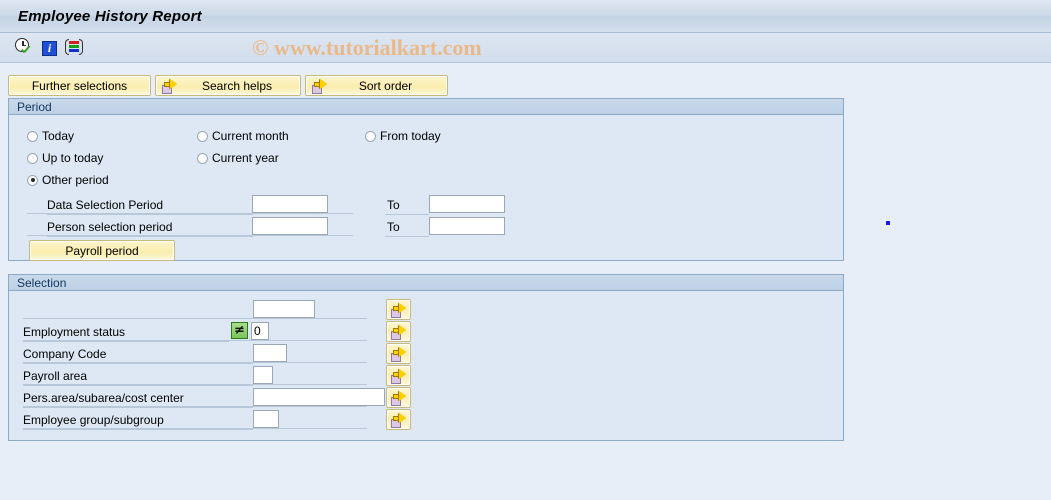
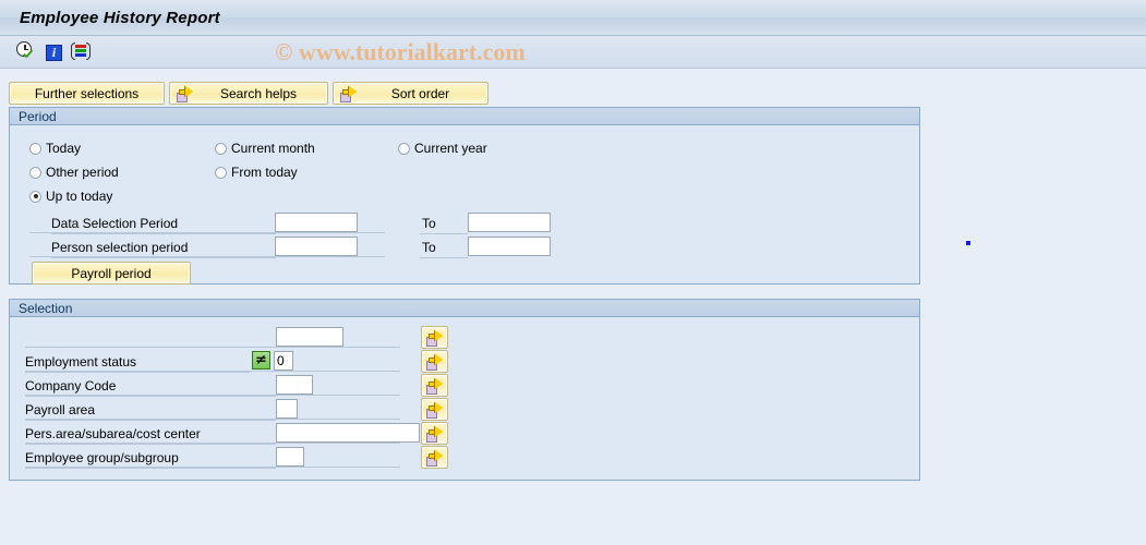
  Employee History Report
  i
  © www.tutorialkart.com
  Further selections
  Search helps
  Sort order
  Period
  Today
  Current month
- From today
+ Current year
- Up to today
+ Other period
- Current year
+ From today
- Other period
+ Up to today
  Data Selection Period
  To
  Person selection period
  To
  Payroll period
  Selection
  Employment status
  ≠
  0
  Company Code
  Payroll area
  Pers.area/subarea/cost center
  Employee group/subgroup
